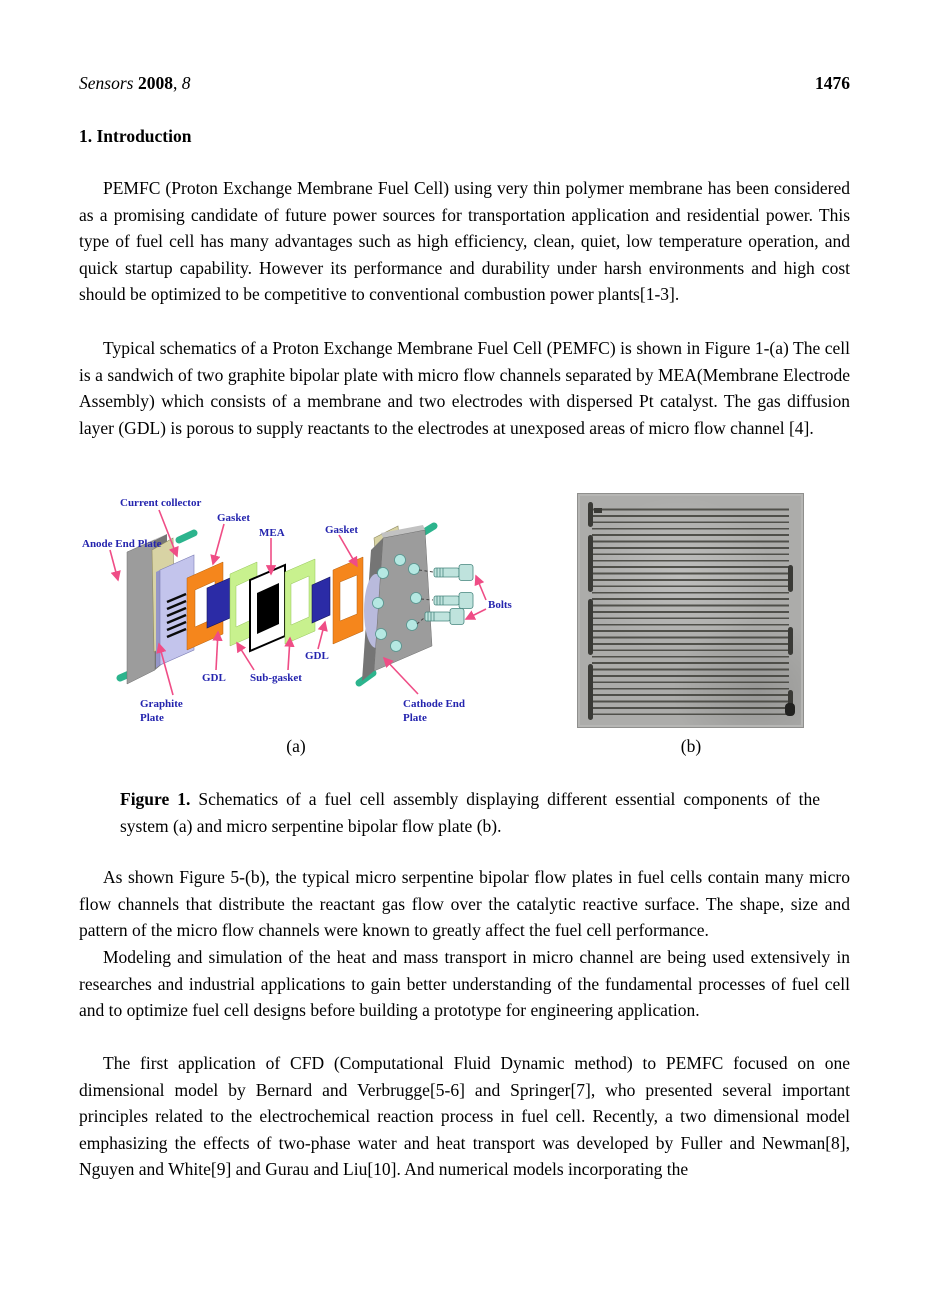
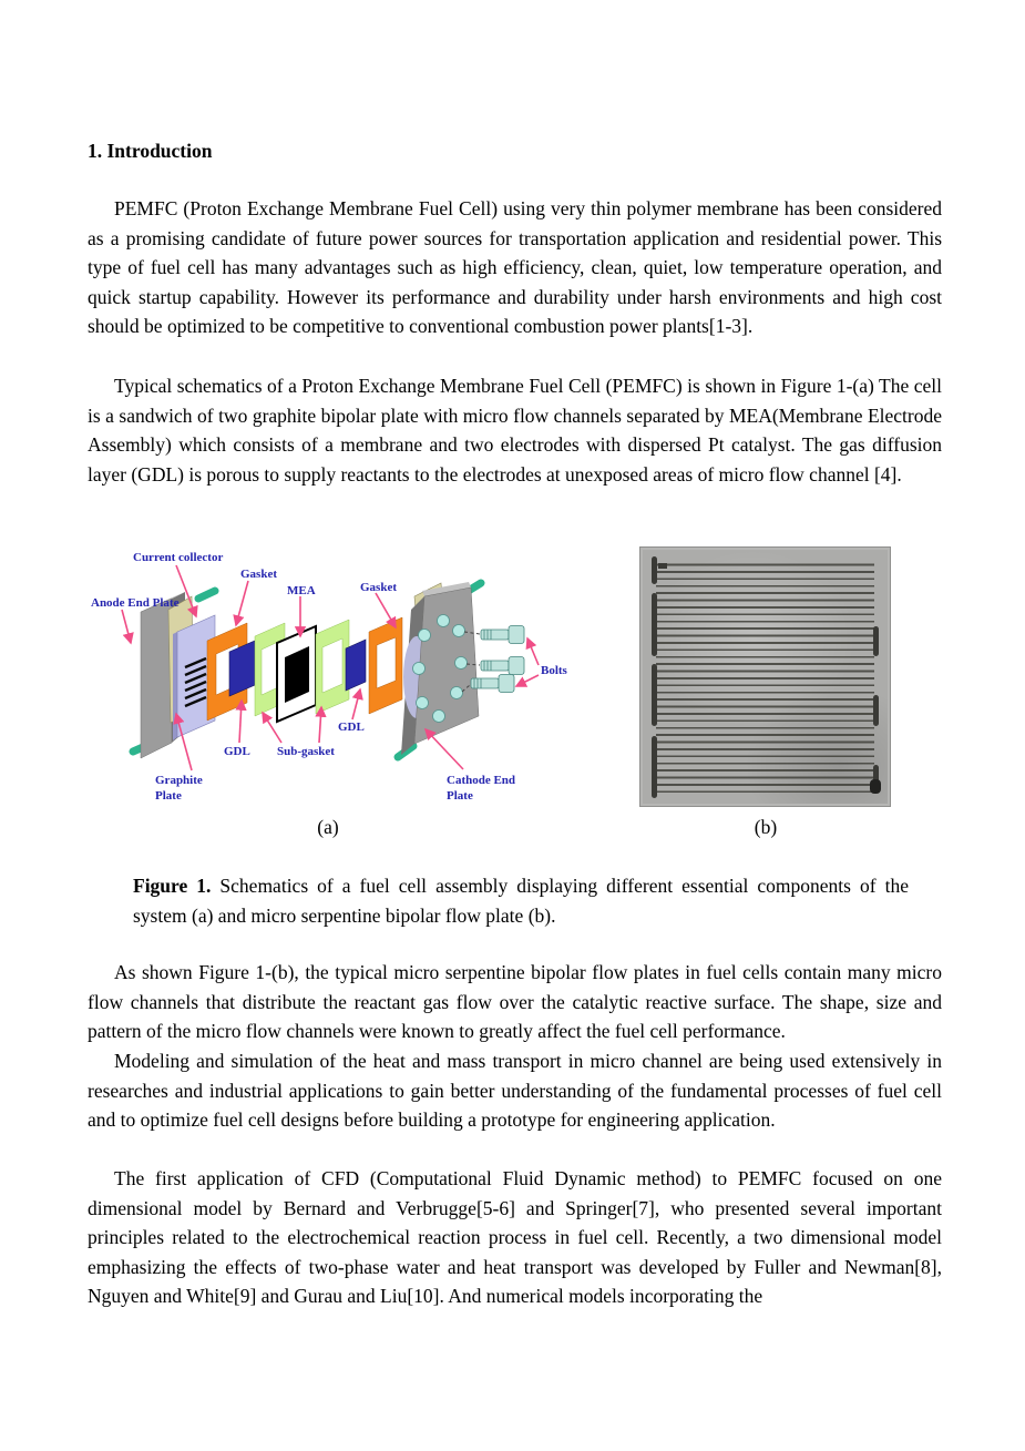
- Sensors 2008, 8
- 1476
  1. Introduction
  PEMFC (Proton Exchange Membrane Fuel Cell) using very thin polymer membrane has been considered as a promising candidate of future power sources for transportation application and residential power. This type of fuel cell has many advantages such as high efficiency, clean, quiet, low temperature operation, and quick startup capability. However its performance and durability under harsh environments and high cost should be optimized to be competitive to conventional combustion power plants[1-3].
  Typical schematics of a Proton Exchange Membrane Fuel Cell (PEMFC) is shown in Figure 1-(a) The cell is a sandwich of two graphite bipolar plate with micro flow channels separated by MEA(Membrane Electrode Assembly) which consists of a membrane and two electrodes with dispersed Pt catalyst. The gas diffusion layer (GDL) is porous to supply reactants to the electrodes at unexposed areas of micro flow channel [4].
  Current collector
  Gasket
  MEA
  Gasket
  Anode End Plate
  Bolts
  GDL
  Sub-gasket
  GDL
  Graphite
  Plate
  Cathode End
  Plate
  (a)
  (b)
  Figure 1. Schematics of a fuel cell assembly displaying different essential components of the system (a) and micro serpentine bipolar flow plate (b).
- As shown Figure 5-(b), the typical micro serpentine bipolar flow plates in fuel cells contain many micro flow channels that distribute the reactant gas flow over the catalytic reactive surface. The shape, size and pattern of the micro flow channels were known to greatly affect the fuel cell performance.
+ As shown Figure 1-(b), the typical micro serpentine bipolar flow plates in fuel cells contain many micro flow channels that distribute the reactant gas flow over the catalytic reactive surface. The shape, size and pattern of the micro flow channels were known to greatly affect the fuel cell performance.
  Modeling and simulation of the heat and mass transport in micro channel are being used extensively in researches and industrial applications to gain better understanding of the fundamental processes of fuel cell and to optimize fuel cell designs before building a prototype for engineering application.
  The first application of CFD (Computational Fluid Dynamic method) to PEMFC focused on one dimensional model by Bernard and Verbrugge[5-6] and Springer[7], who presented several important principles related to the electrochemical reaction process in fuel cell. Recently, a two dimensional model emphasizing the effects of two-phase water and heat transport was developed by Fuller and Newman[8], Nguyen and White[9] and Gurau and Liu[10]. And numerical models incorporating the
